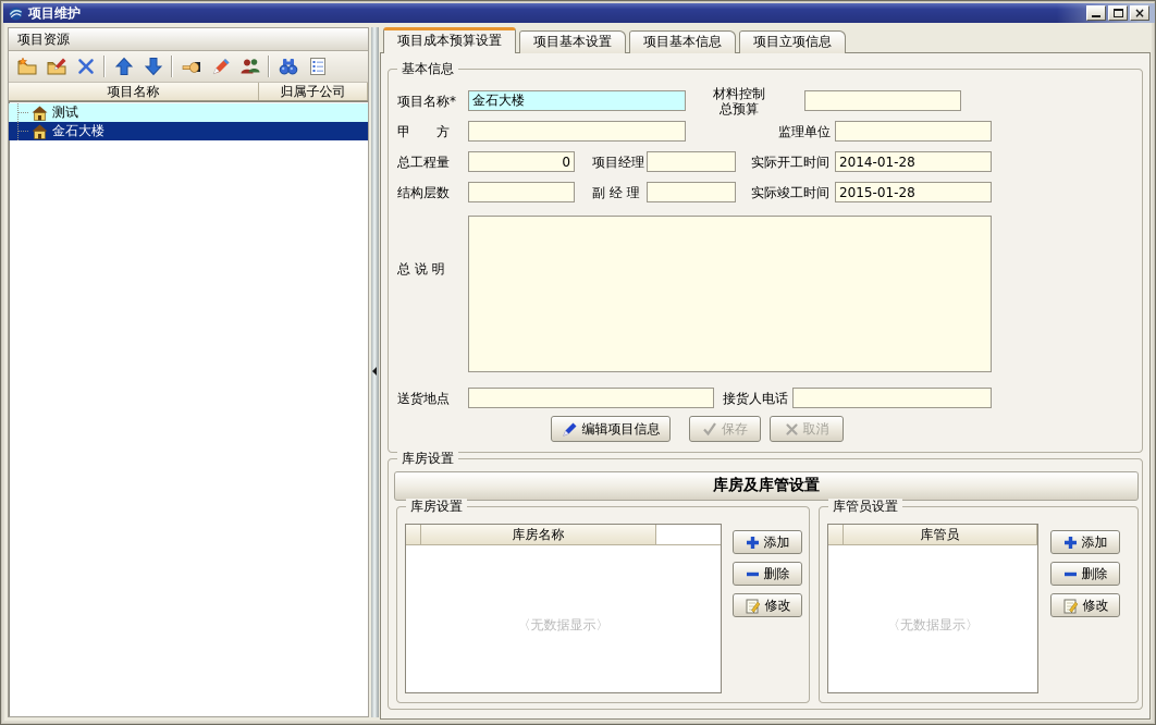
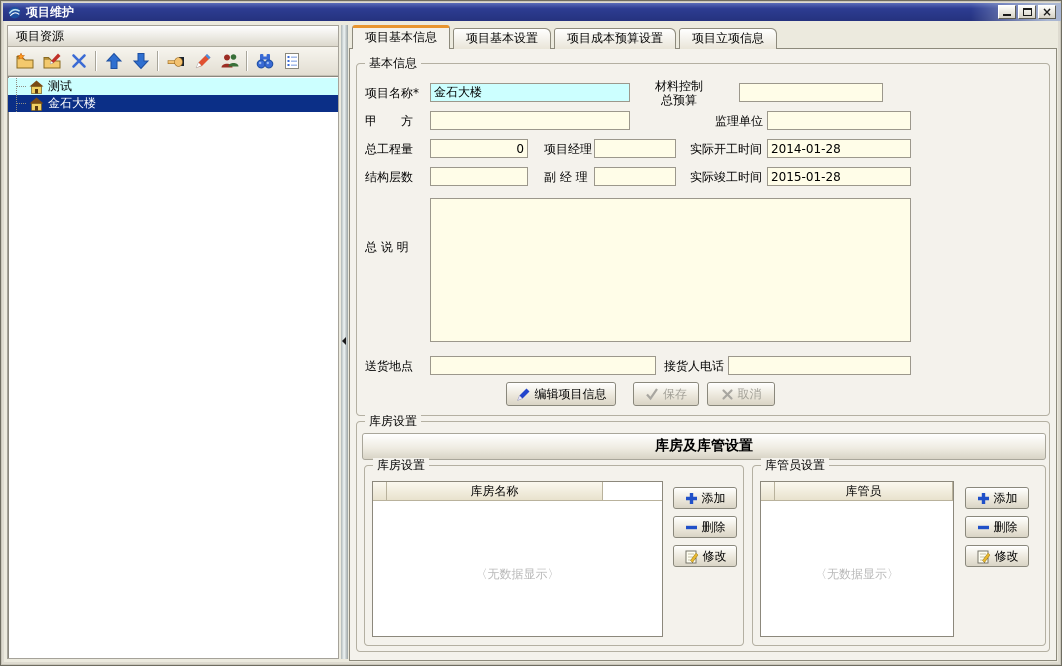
  项目维护
  ×
  项目资源
- 项目名称
- 归属子公司
  测试
  金石大楼
- 项目成本预算设置
+ 项目基本信息
  项目基本设置
- 项目基本信息
+ 项目成本预算设置
  项目立项信息
  基本信息
  项目名称*
  金石大楼
  材料控制
  总预算
  甲 方
  监理单位
  总工程量
  0
  项目经理
  实际开工时间
  2014-01-28
  结构层数
  副 经 理
  实际竣工时间
  2015-01-28
  总 说 明
  送货地点
  接货人电话
  编辑项目信息
  保存
  取消
  库房设置
  库房及库管设置
  库房设置
  库房名称
  〈无数据显示〉
  添加
  删除
  修改
  库管员设置
  库管员
  〈无数据显示〉
  添加
  删除
  修改
